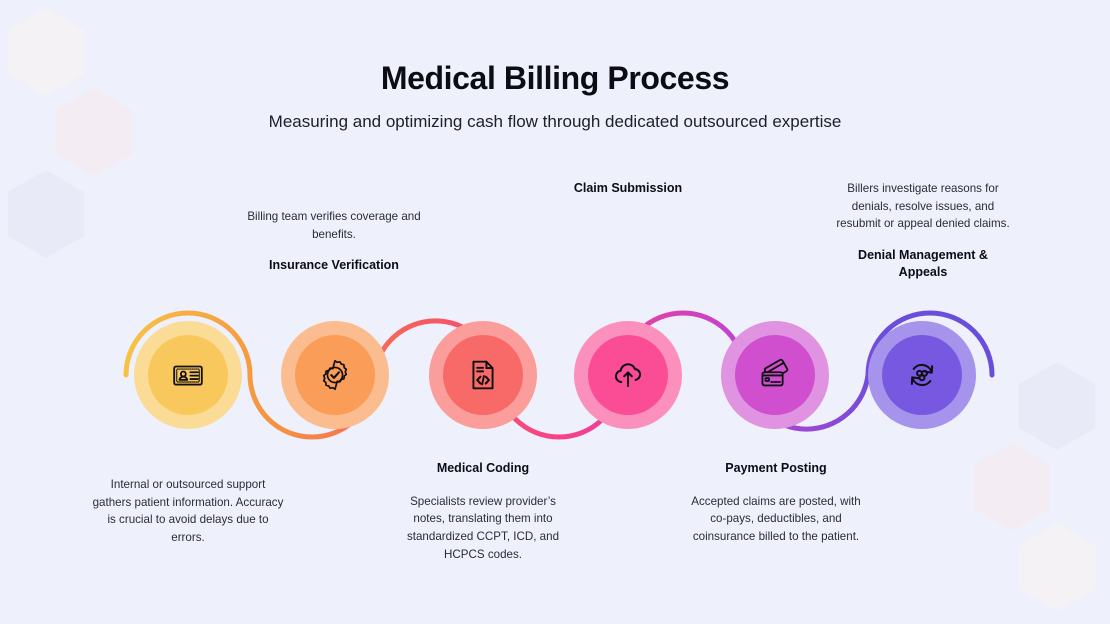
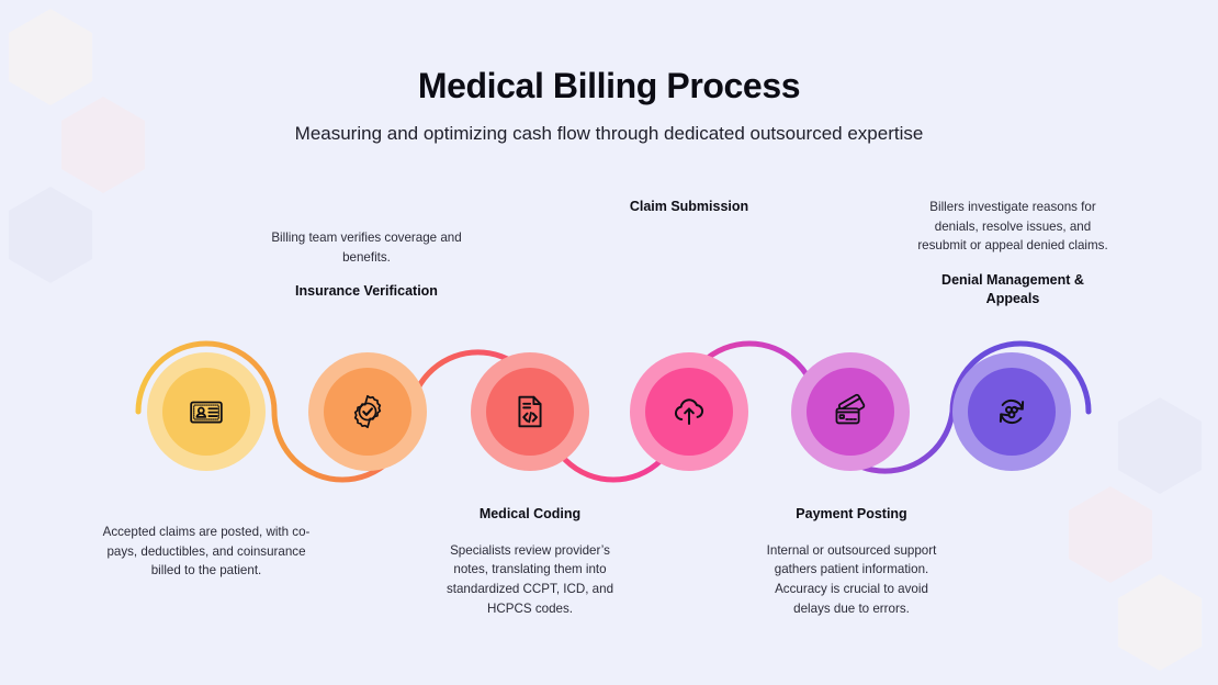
  Medical Billing Process
  Measuring and optimizing cash flow through dedicated outsourced expertise
- Internal or outsourced support gathers patient information. Accuracy is crucial to avoid delays due to errors.
+ Accepted claims are posted, with co-pays, deductibles, and coinsurance billed to the patient.
  Billing team verifies coverage and benefits.
  Insurance Verification
  Medical Coding
  Specialists review provider’s notes, translating them into standardized CCPT, ICD, and HCPCS codes.
  Claim Submission
  Payment Posting
- Accepted claims are posted, with co-pays, deductibles, and coinsurance billed to the patient.
+ Internal or outsourced support gathers patient information. Accuracy is crucial to avoid delays due to errors.
  Billers investigate reasons for denials, resolve issues, and resubmit or appeal denied claims.
  Denial Management & Appeals
